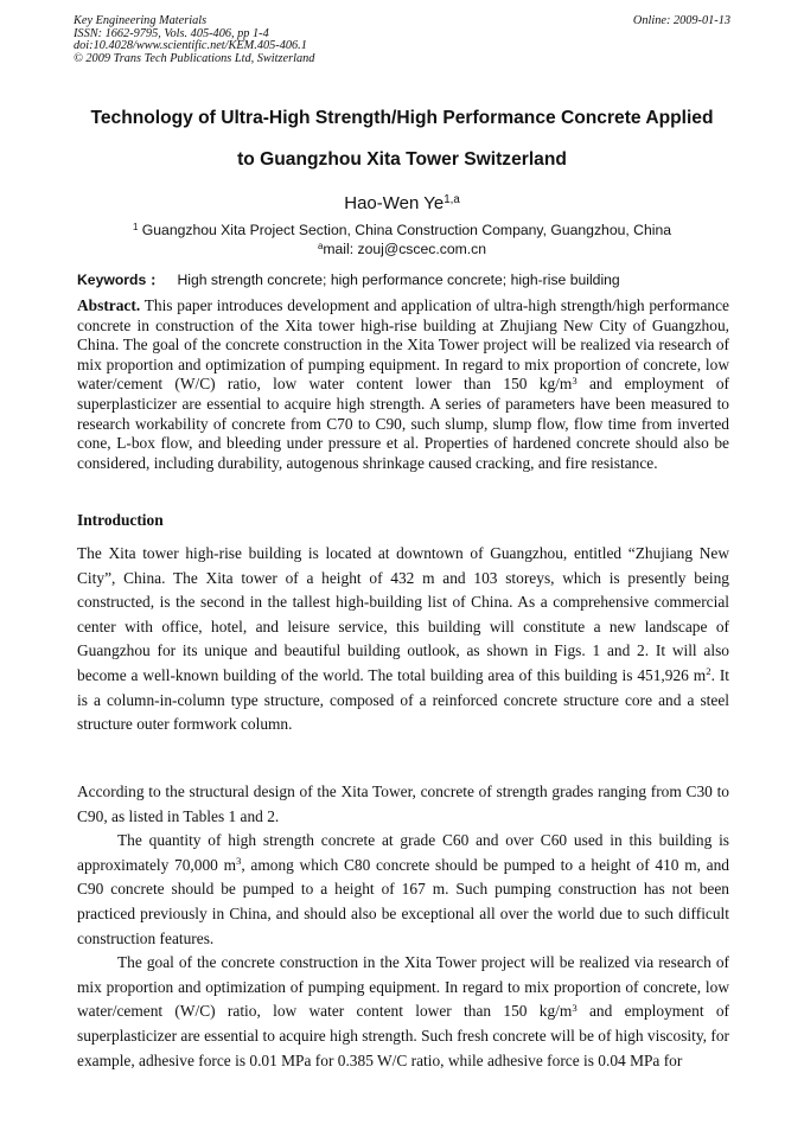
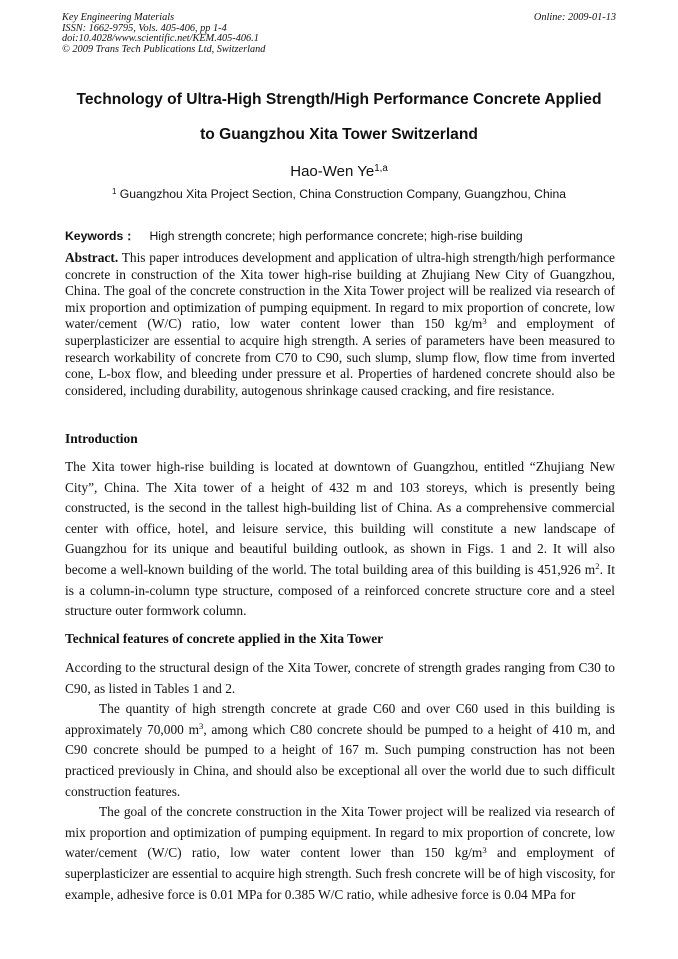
  Key Engineering Materials
  ISSN: 1662-9795, Vols. 405-406, pp 1-4
  doi:10.4028/www.scientific.net/KEM.405-406.1
  © 2009 Trans Tech Publications Ltd, Switzerland
  Online: 2009-01-13
  Technology of Ultra-High Strength/High Performance Concrete Applied
  to Guangzhou Xita Tower Switzerland
  Hao-Wen Ye1,a
  1 Guangzhou Xita Project Section, China Construction Company, Guangzhou, China
- amail: zouj@cscec.com.cn
  Keywords： High strength concrete; high performance concrete; high-rise building
  Abstract. This paper introduces development and application of ultra-high strength/high performance concrete in construction of the Xita tower high-rise building at Zhujiang New City of Guangzhou, China. The goal of the concrete construction in the Xita Tower project will be realized via research of mix proportion and optimization of pumping equipment. In regard to mix proportion of concrete, low water/cement (W/C) ratio, low water content lower than 150 kg/m3 and employment of superplasticizer are essential to acquire high strength. A series of parameters have been measured to research workability of concrete from C70 to C90, such slump, slump flow, flow time from inverted cone, L-box flow, and bleeding under pressure et al. Properties of hardened concrete should also be considered, including durability, autogenous shrinkage caused cracking, and fire resistance.
  Introduction
  The Xita tower high-rise building is located at downtown of Guangzhou, entitled “Zhujiang New City”, China. The Xita tower of a height of 432 m and 103 storeys, which is presently being constructed, is the second in the tallest high-building list of China. As a comprehensive commercial center with office, hotel, and leisure service, this building will constitute a new landscape of Guangzhou for its unique and beautiful building outlook, as shown in Figs. 1 and 2. It will also become a well-known building of the world. The total building area of this building is 451,926 m2. It is a column-in-column type structure, composed of a reinforced concrete structure core and a steel structure outer formwork column.
+ Technical features of concrete applied in the Xita Tower
  According to the structural design of the Xita Tower, concrete of strength grades ranging from C30 to C90, as listed in Tables 1 and 2.
  The quantity of high strength concrete at grade C60 and over C60 used in this building is approximately 70,000 m3, among which C80 concrete should be pumped to a height of 410 m, and C90 concrete should be pumped to a height of 167 m. Such pumping construction has not been practiced previously in China, and should also be exceptional all over the world due to such difficult construction features.
  The goal of the concrete construction in the Xita Tower project will be realized via research of mix proportion and optimization of pumping equipment. In regard to mix proportion of concrete, low water/cement (W/C) ratio, low water content lower than 150 kg/m3 and employment of superplasticizer are essential to acquire high strength. Such fresh concrete will be of high viscosity, for example, adhesive force is 0.01 MPa for 0.385 W/C ratio, while adhesive force is 0.04 MPa for
